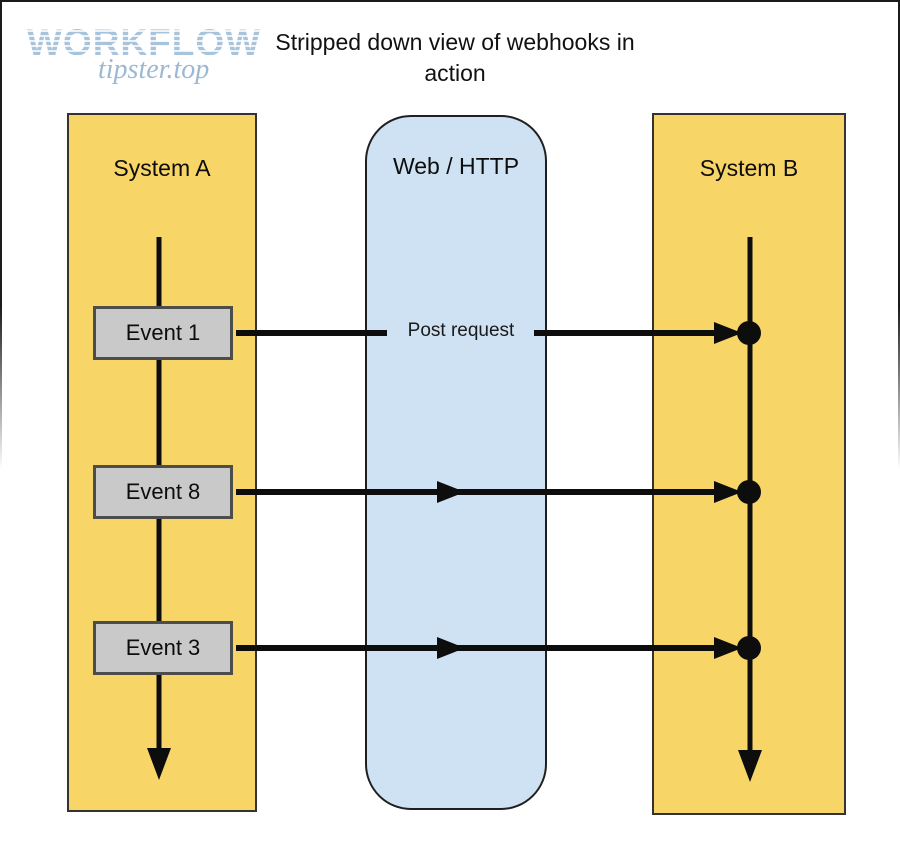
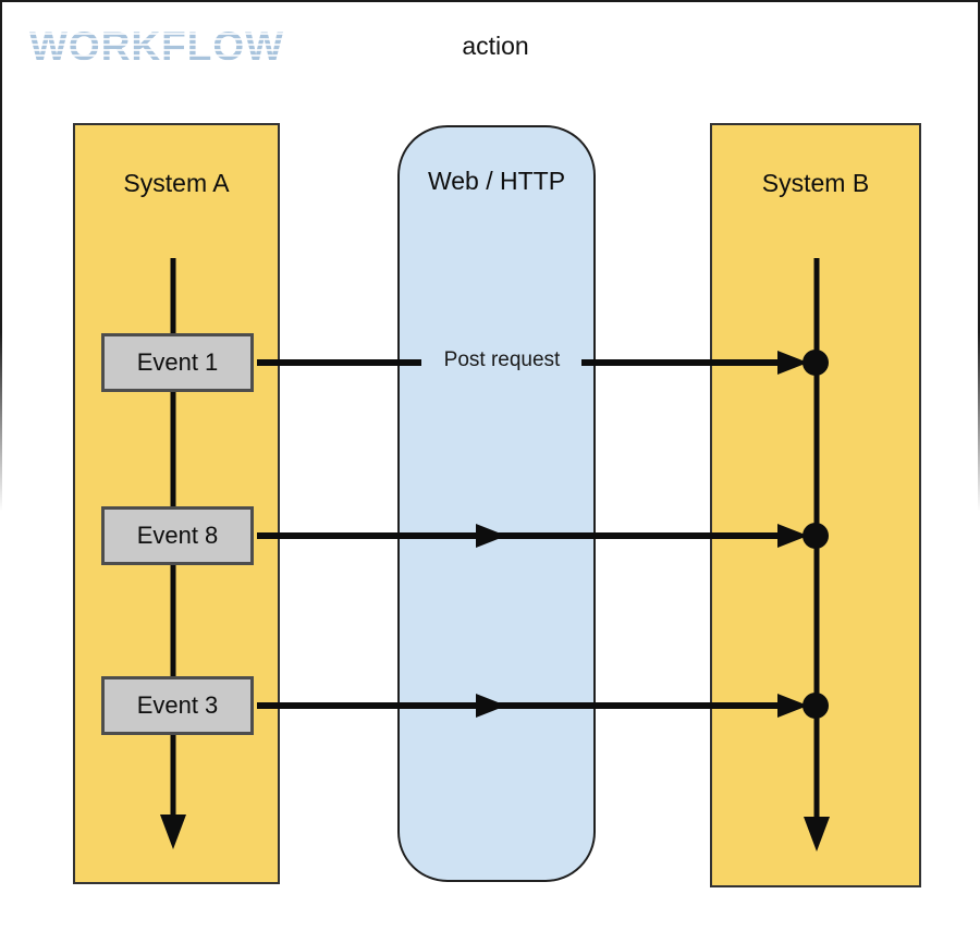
  WORKFLOW
- tipster.top
- Stripped down view of webhooks in
  action
  System A
  Web / HTTP
  System B
  Event 1
  Event 8
  Event 3
  Post request
